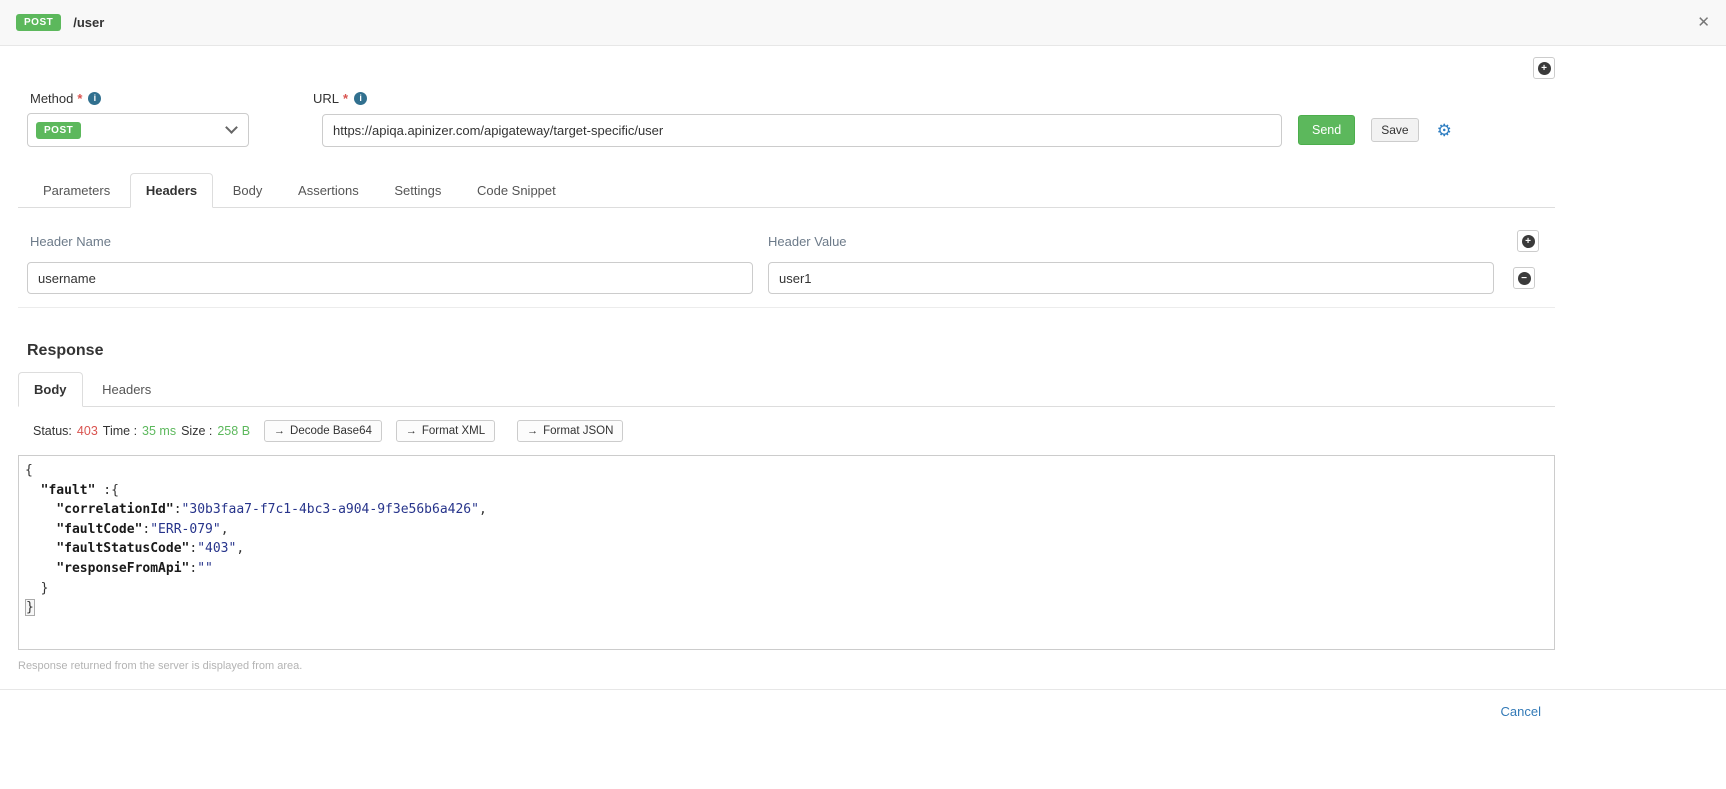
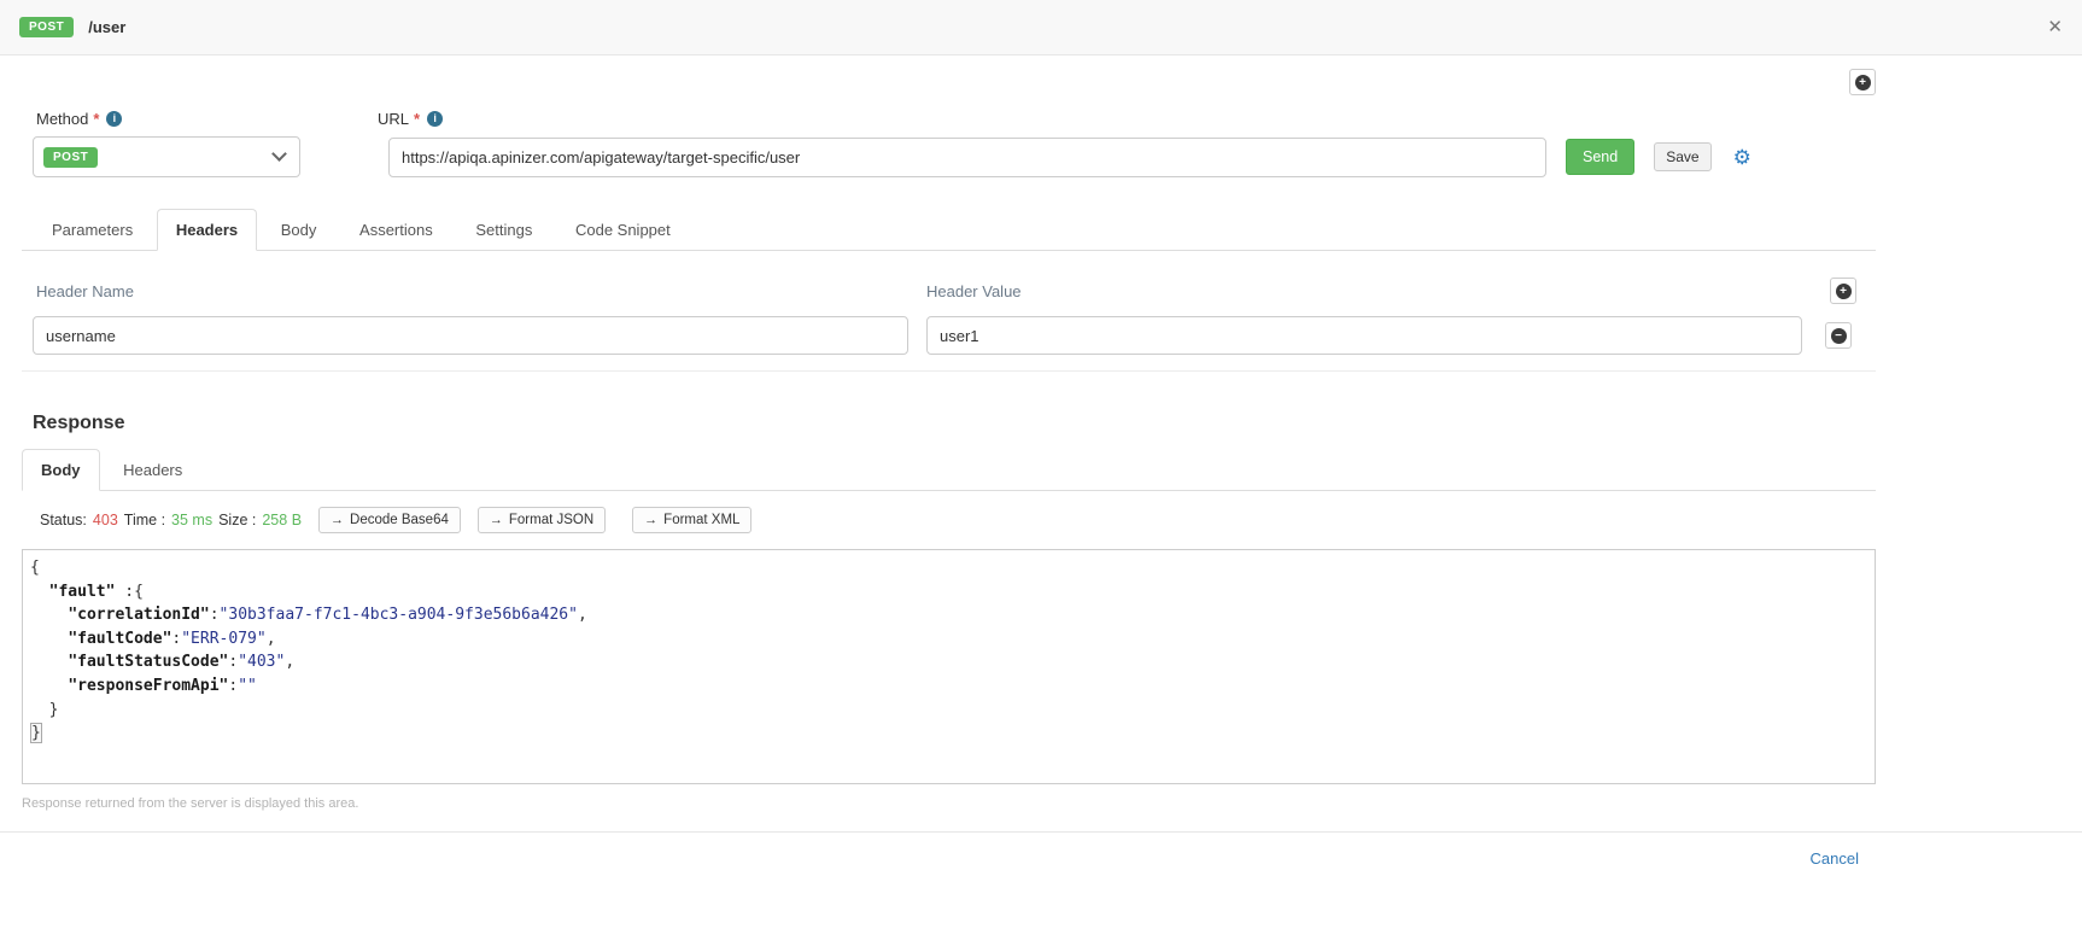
  POST
  /user
  ✕
  +
  Method
  *
  i
  URL
  *
  i
  POST
  https://apiqa.apinizer.com/apigateway/target-specific/user
  Send
  Save
  ⚙
  Parameters Headers Body Assertions Settings Code Snippet
  Header Name
  Header Value
  +
  username
  user1
  −
  Response
  Body Headers
  Status:
  403
  Time :
  35 ms
  Size :
  258 B
  →
  Decode Base64
  →
- Format XML
+ Format JSON
  →
- Format JSON
+ Format XML
  {
  "fault" :{
  "correlationId":"30b3faa7-f7c1-4bc3-a904-9f3e56b6a426",
  "faultCode":"ERR-079",
  "faultStatusCode":"403",
  "responseFromApi":""
  }
  }
- Response returned from the server is displayed from area.
+ Response returned from the server is displayed this area.
  Cancel
